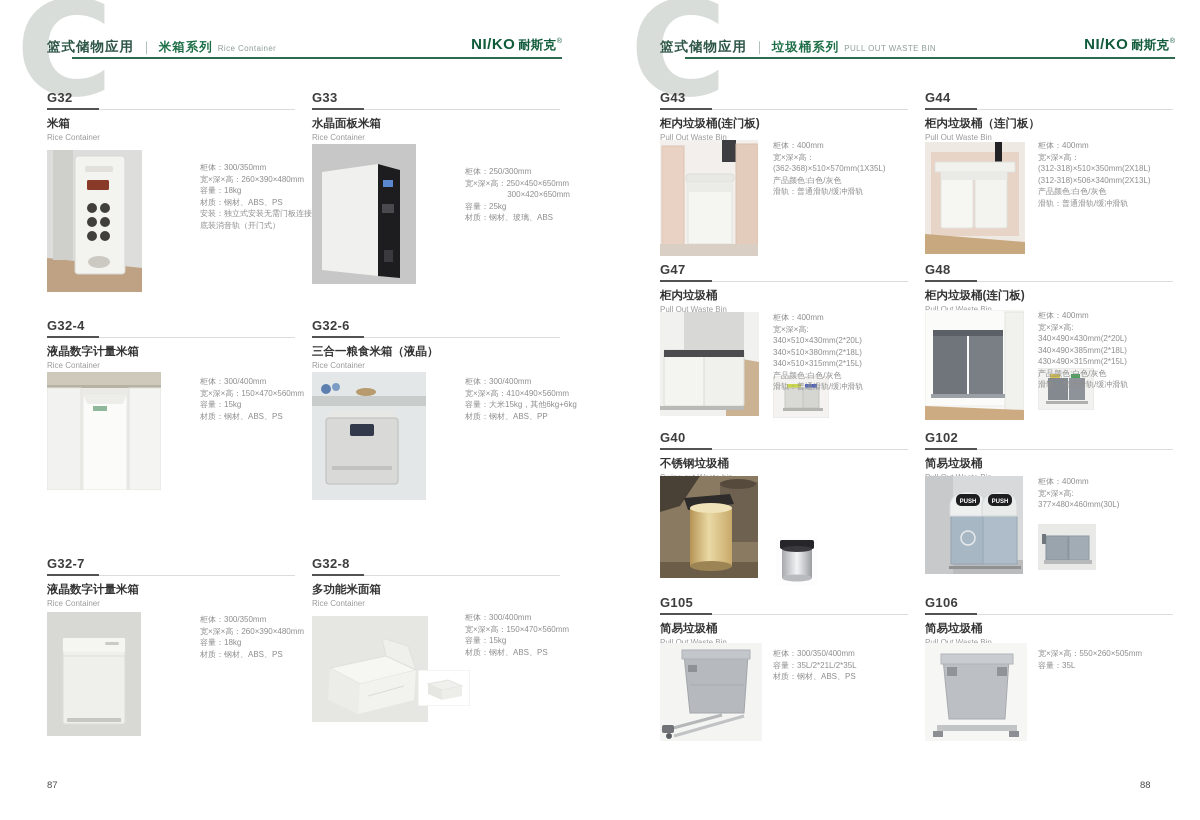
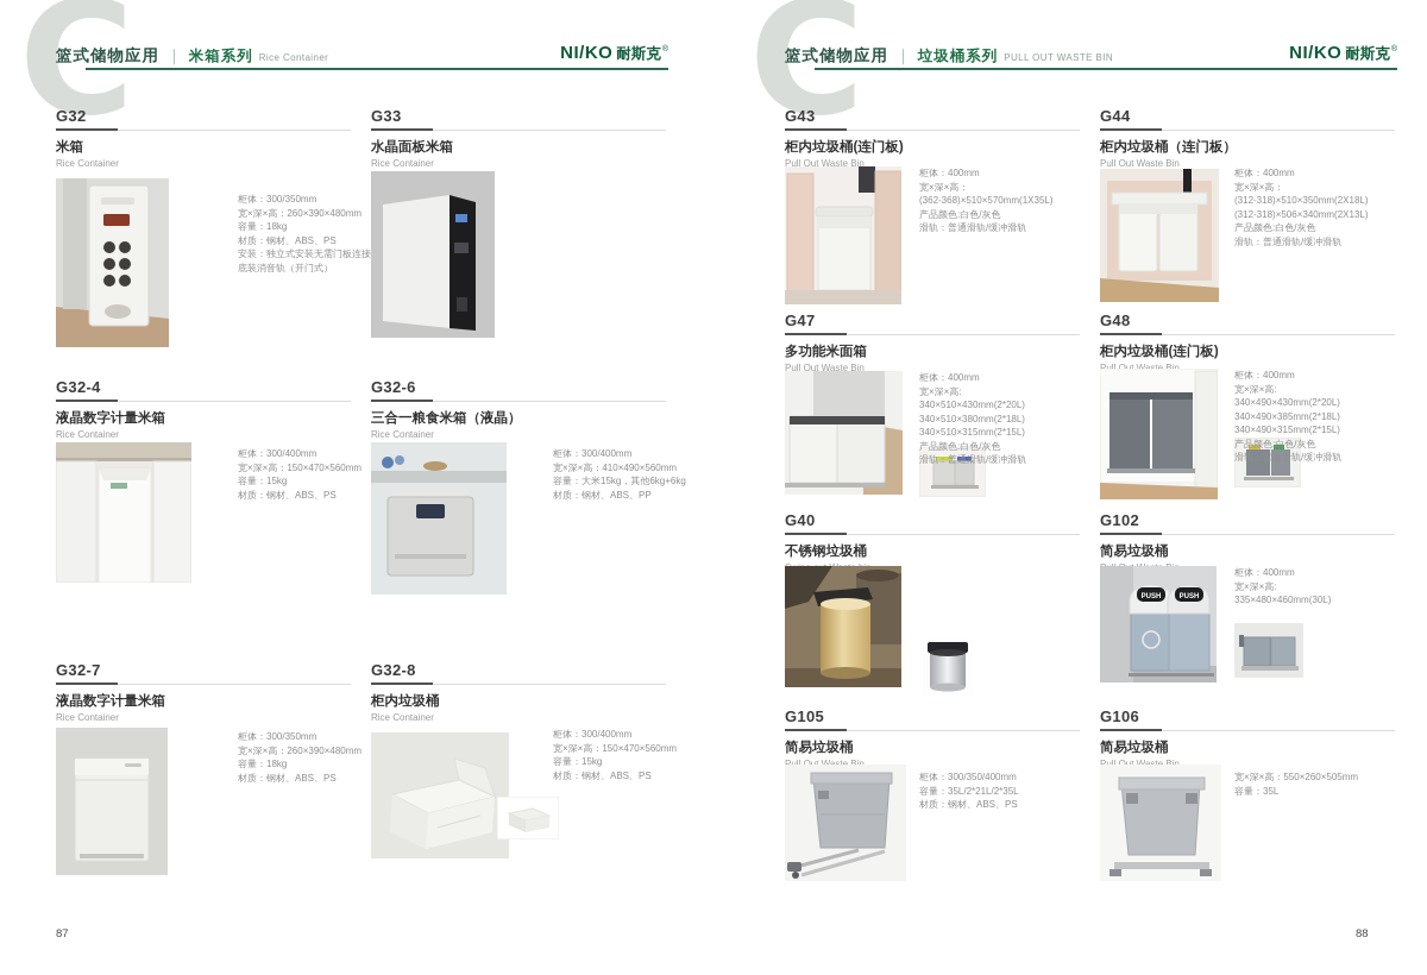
  C
  篮式储物应用
  ｜
  米箱系列
  Rice Container
  NI/KO
  耐斯克
  G32
  米箱
  Rice Container
  柜体：300/350mm
  宽×深×高：260×390×480mm
  容量：18kg
  材质：钢材、ABS、PS
  安装：独立式安装无需门板连接
  底装消音轨（开门式）
  G33
  水晶面板米箱
  Rice Container
- 柜体：250/300mm
- 宽×深×高：250×450×650mm
- 300×420×650mm
- 容量：25kg
- 材质：钢材、玻璃、ABS
  G32-4
  液晶数字计量米箱
  Rice Container
  柜体：300/400mm
  宽×深×高：150×470×560mm
  容量：15kg
  材质：钢材、ABS、PS
  G32-6
  三合一粮食米箱（液晶）
  Rice Container
  柜体：300/400mm
  宽×深×高：410×490×560mm
  容量：大米15kg，其他6kg+6kg
  材质：钢材、ABS、PP
  G32-7
  液晶数字计量米箱
  Rice Container
  柜体：300/350mm
  宽×深×高：260×390×480mm
  容量：18kg
  材质：钢材、ABS、PS
  G32-8
- 多功能米面箱
+ 柜内垃圾桶
  Rice Container
  柜体：300/400mm
  宽×深×高：150×470×560mm
  容量：15kg
  材质：钢材、ABS、PS
  87
  C
  篮式储物应用
  ｜
  垃圾桶系列
  PULL OUT WASTE BIN
  NI/KO
  耐斯克
  G43
  柜内垃圾桶(连门板)
  Pull Out Waste Bin
  柜体：400mm
  宽×深×高：
  (362-368)×510×570mm(1X35L)
  产品颜色:白色/灰色
  滑轨：普通滑轨/缓冲滑轨
  G44
  柜内垃圾桶（连门板）
  Pull Out Waste Bin
  柜体：400mm
  宽×深×高：
  (312-318)×510×350mm(2X18L)
  (312-318)×506×340mm(2X13L)
  产品颜色:白色/灰色
  滑轨：普通滑轨/缓冲滑轨
  G47
- 柜内垃圾桶
+ 多功能米面箱
  Pull Out Waste Bin
  柜体：400mm
  宽×深×高:
  340×510×430mm(2*20L)
  340×510×380mm(2*18L)
  340×510×315mm(2*15L)
  产品颜色:白色/灰色
  滑轨：普通滑轨/缓冲滑轨
  G48
  柜内垃圾桶(连门板)
  柜体：400mm
  宽×深×高:
  340×490×430mm(2*20L)
  340×490×385mm(2*18L)
- 430×490×315mm(2*15L)
+ 340×490×315mm(2*15L)
  产品颜色:白色/灰色
  滑轨：普通滑轨/缓冲滑轨
  G40
  不锈钢垃圾桶
  G102
  简易垃圾桶
  柜体：400mm
  宽×深×高:
- 377×480×460mm(30L)
+ 335×480×460mm(30L)
  G105
  简易垃圾桶
  Pull Out Waste Bin
  柜体：300/350/400mm
  容量：35L/2*21L/2*35L
  材质：钢材、ABS、PS
  G106
  简易垃圾桶
  Pull Out Waste Bin
  宽×深×高：550×260×505mm
  容量：35L
  88
